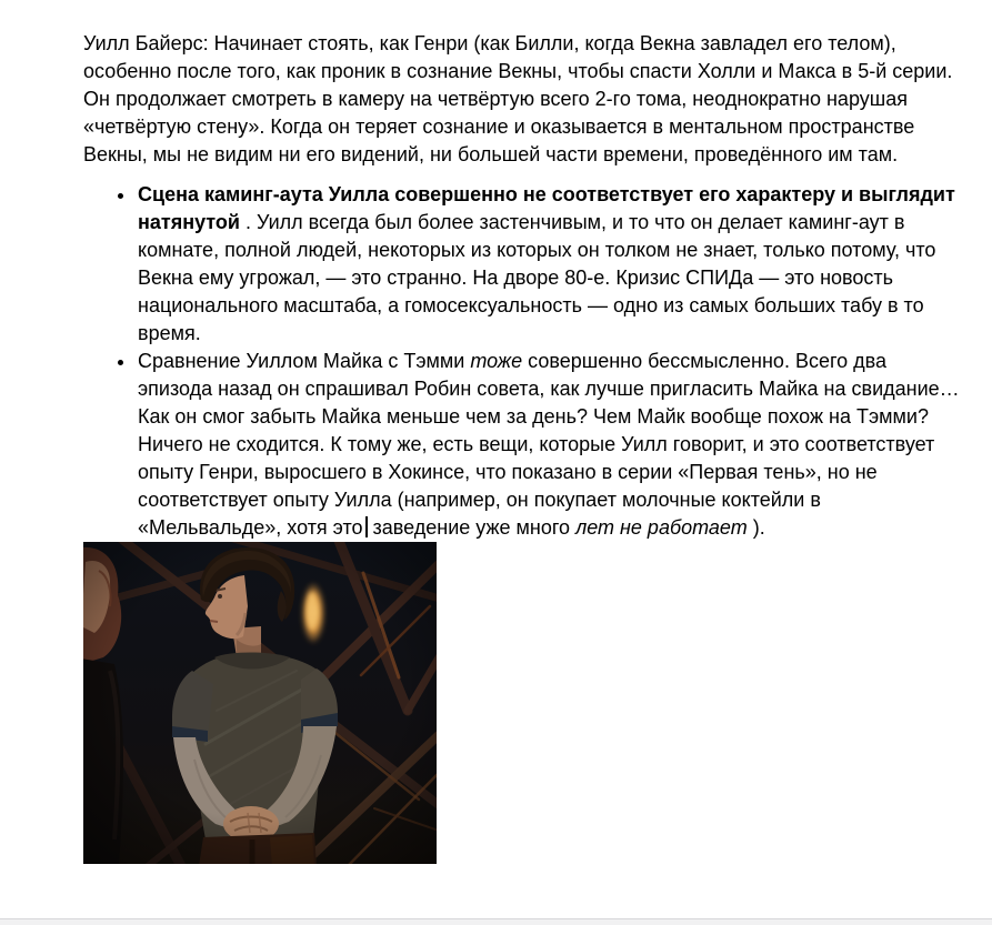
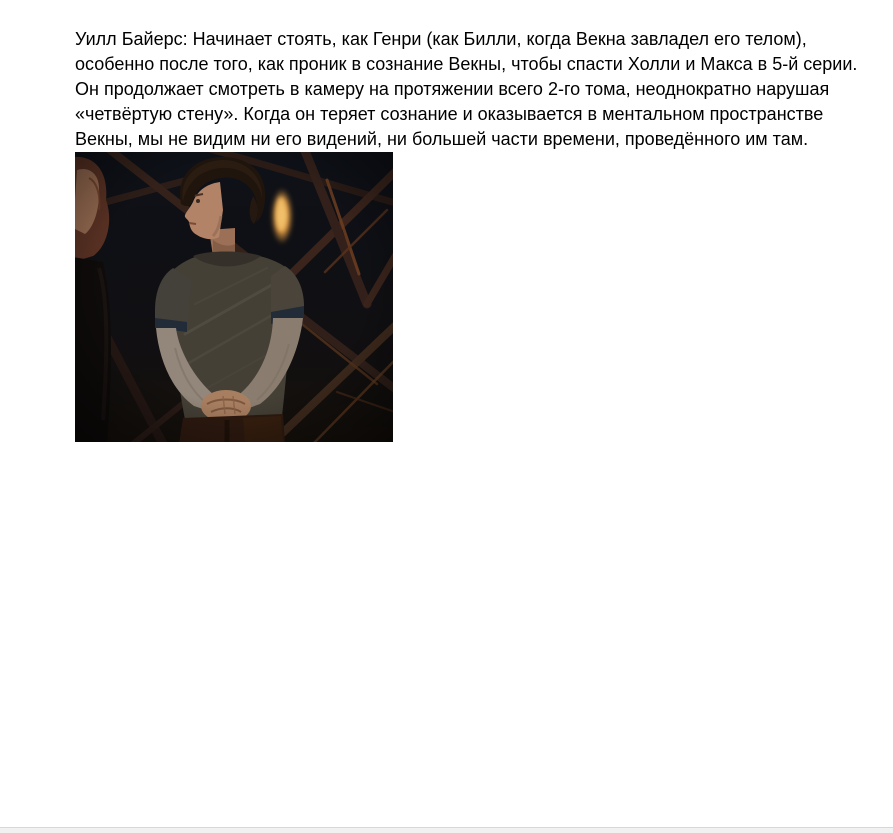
- Уилл Байерс: Начинает стоять, как Генри (как Билли, когда Векна завладел его телом), особенно после того, как проник в сознание Векны, чтобы спасти Холли и Макса в 5-й серии. Он продолжает смотреть в камеру на четвёртую всего 2-го тома, неоднократно нарушая «четвёртую стену». Когда он теряет сознание и оказывается в ментальном пространстве Векны, мы не видим ни его видений, ни большей части времени, проведённого им там.
+ Уилл Байерс: Начинает стоять, как Генри (как Билли, когда Векна завладел его телом), особенно после того, как проник в сознание Векны, чтобы спасти Холли и Макса в 5-й серии. Он продолжает смотреть в камеру на протяжении всего 2-го тома, неоднократно нарушая «четвёртую стену». Когда он теряет сознание и оказывается в ментальном пространстве Векны, мы не видим ни его видений, ни большей части времени, проведённого им там.
- Сцена каминг-аута Уилла совершенно не соответствует его характеру и выглядит натянутой . Уилл всегда был более застенчивым, и то что он делает каминг-аут в комнате, полной людей, некоторых из которых он толком не знает, только потому, что Векна ему угрожал, — это странно. На дворе 80-е. Кризис СПИДа — это новость национального масштаба, а гомосексуальность — одно из самых больших табу в то время.
- Сравнение Уиллом Майка с Тэмми тоже совершенно бессмысленно. Всего два эпизода назад он спрашивал Робин совета, как лучше пригласить Майка на свидание… Как он смог забыть Майка меньше чем за день? Чем Майк вообще похож на Тэмми? Ничего не сходится. К тому же, есть вещи, которые Уилл говорит, и это соответствует опыту Генри, выросшего в Хокинсе, что показано в серии «Первая тень», но не соответствует опыту Уилла (например, он покупает молочные коктейли в «Мельвальде», хотя это заведение уже много лет не работает ).
